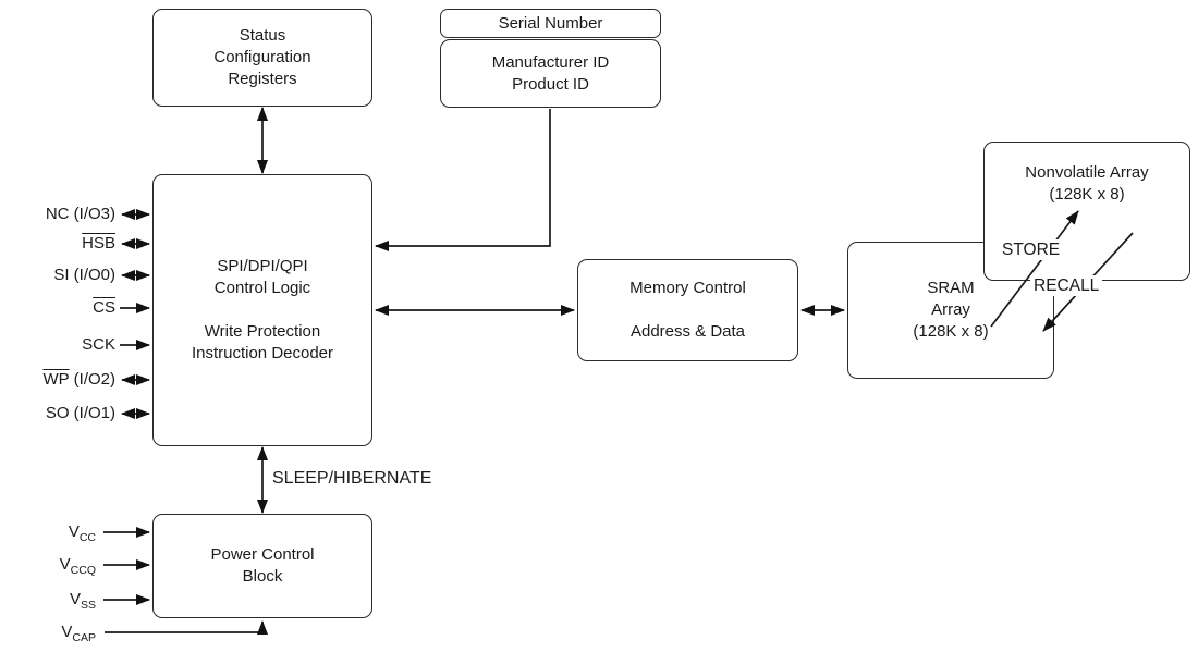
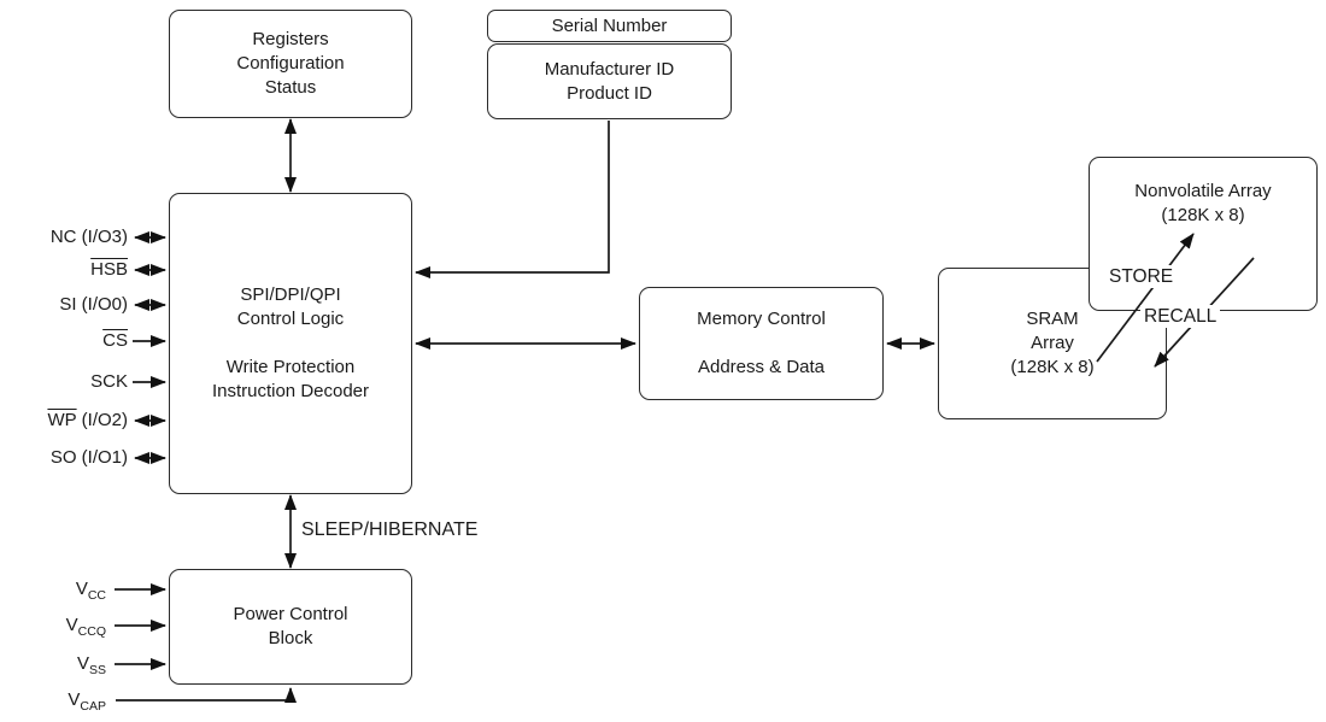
- Status
+ Registers
  Configuration
- Registers
+ Status
  Serial Number
  Manufacturer ID
  Product ID
  SPI/DPI/QPI
  Control Logic
  Write Protection
  Instruction Decoder
  Memory Control
  Address & Data
  SRAM
  Array
  (128K x 8)
  Nonvolatile Array
  (128K x 8)
  Power Control
  Block
  NC (I/O3)
  HSB
  SI (I/O0)
  CS
  SCK
  WP (I/O2)
  SO (I/O1)
  VCC
  VCCQ
  VSS
  VCAP
  SLEEP/HIBERNATE
  STORE
  RECALL
